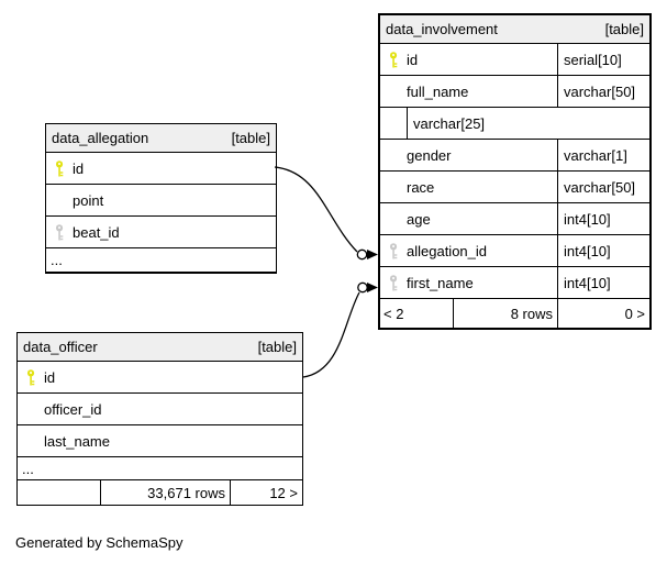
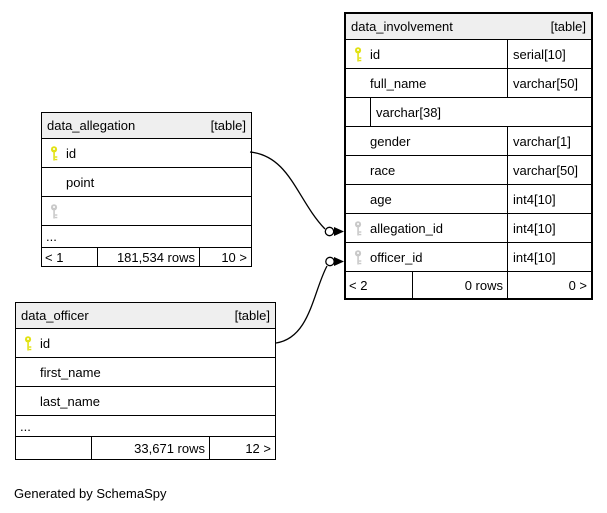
  data_allegation
  [table]
  id
  point
- beat_id
  ...
+ < 1
+ 181,534 rows
+ 10 >
  data_involvement
  [table]
  id
  serial[10]
  full_name
  varchar[50]
- varchar[25]
+ varchar[38]
  gender
  varchar[1]
  race
  varchar[50]
  age
  int4[10]
  allegation_id
  int4[10]
- first_name
+ officer_id
  int4[10]
  < 2
- 8 rows
+ 0 rows
  0 >
  data_officer
  [table]
  id
- officer_id
+ first_name
  last_name
  ...
  33,671 rows
  12 >
  Generated by SchemaSpy
